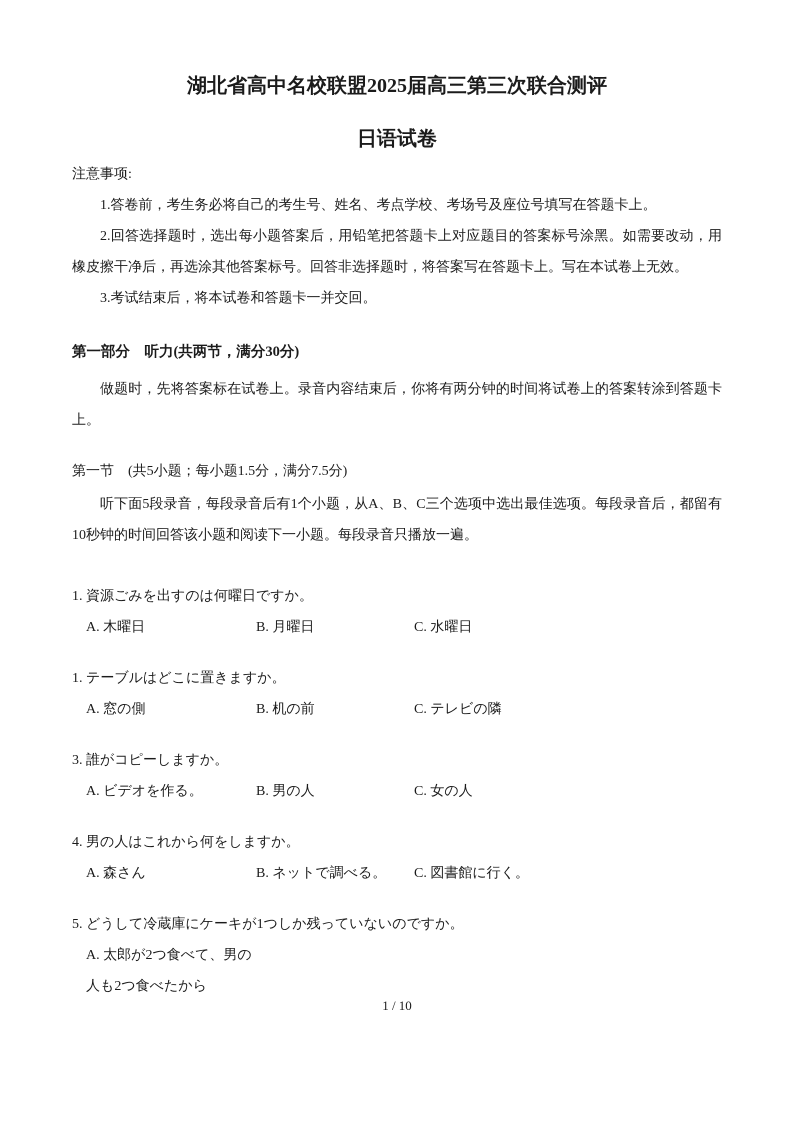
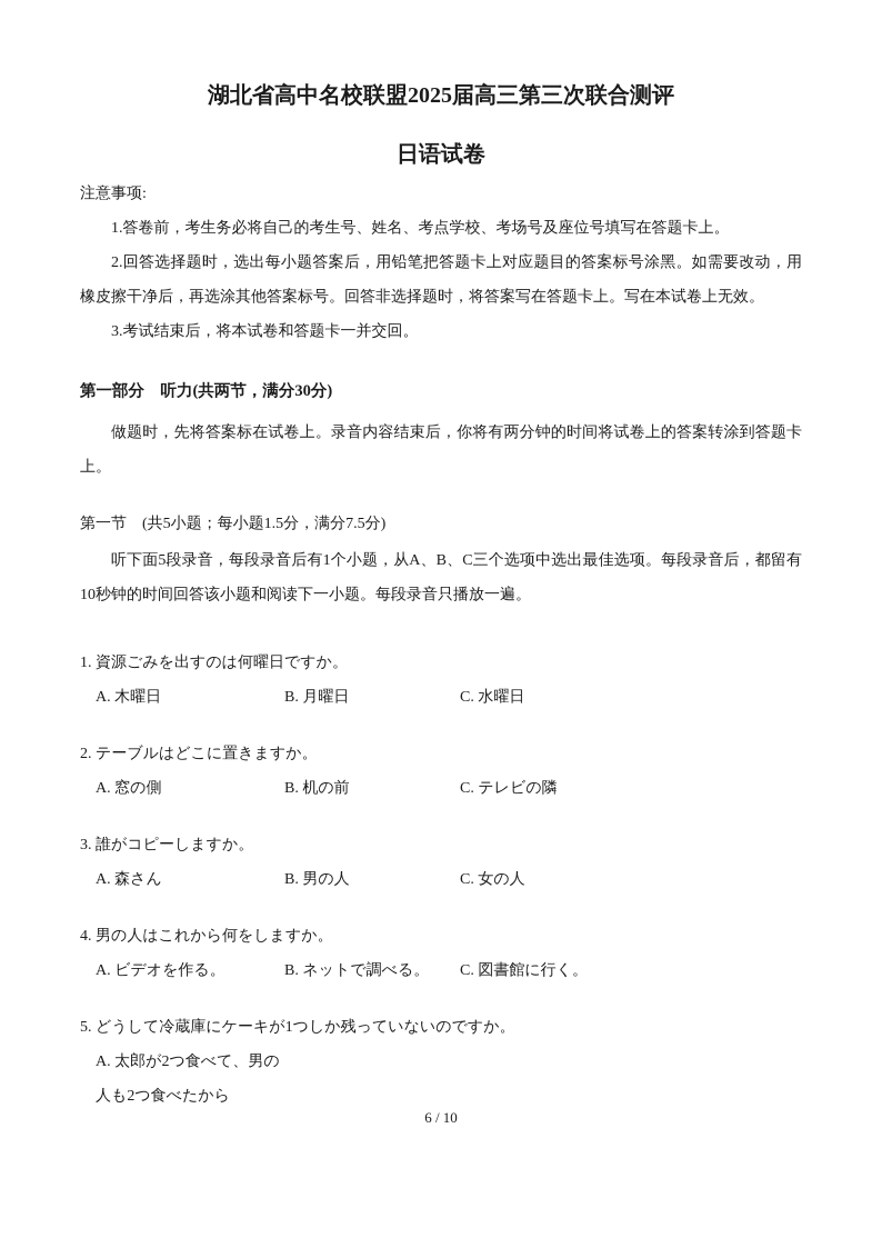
  湖北省高中名校联盟2025届高三第三次联合测评
  日语试卷
  注意事项:
  1.答卷前，考生务必将自己的考生号、姓名、考点学校、考场号及座位号填写在答题卡上。
  2.回答选择题时，选出每小题答案后，用铅笔把答题卡上对应题目的答案标号涂黑。如需要改动，用橡皮擦干净后，再选涂其他答案标号。回答非选择题时，将答案写在答题卡上。写在本试卷上无效。
  3.考试结束后，将本试卷和答题卡一并交回。
  第一部分 听力(共两节，满分30分)
  做题时，先将答案标在试卷上。录音内容结束后，你将有两分钟的时间将试卷上的答案转涂到答题卡上。
  第一节 (共5小题；每小题1.5分，满分7.5分)
  听下面5段录音，每段录音后有1个小题，从A、B、C三个选项中选出最佳选项。每段录音后，都留有10秒钟的时间回答该小题和阅读下一小题。每段录音只播放一遍。
  1. 資源ごみを出すのは何曜日ですか。
  A. 木曜日
  B. 月曜日
  C. 水曜日
- 1. テーブルはどこに置きますか。
+ 2. テーブルはどこに置きますか。
  A. 窓の側
  B. 机の前
  C. テレビの隣
  3. 誰がコピーしますか。
- A. ビデオを作る。
+ A. 森さん
  B. 男の人
  C. 女の人
  4. 男の人はこれから何をしますか。
- A. 森さん
+ A. ビデオを作る。
  B. ネットで調べる。
  C. 図書館に行く。
  5. どうして冷蔵庫にケーキが1つしか残っていないのですか。
  A. 太郎が2つ食べて、男の人も2つ食べたから
- 1 / 10
+ 6 / 10
